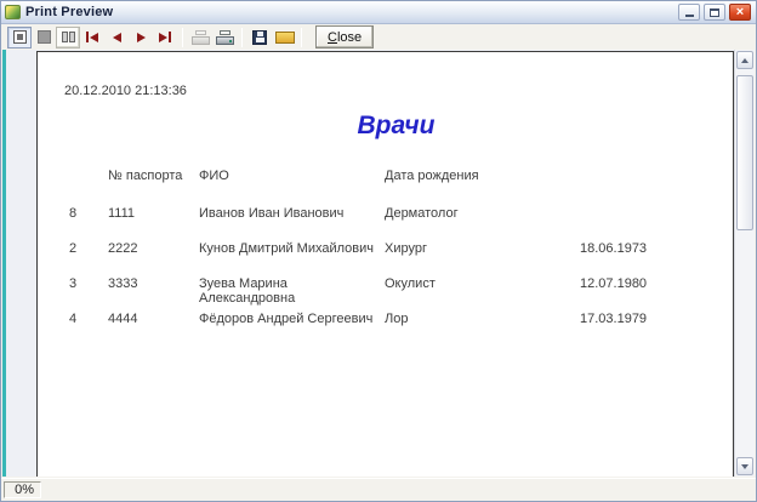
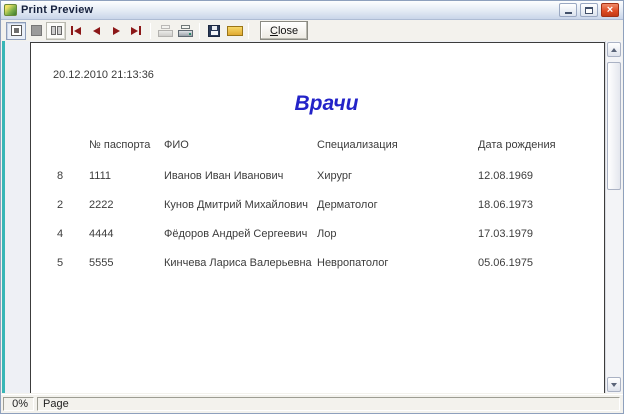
  Print Preview
  ×
  C
  lose
  20.12.2010 21:13:36
  Врачи
  № паспорта
  ФИО
+ Специализация
  Дата рождения
  8
  1111
  Иванов Иван Иванович
- Дерматолог
+ Хирург
+ 12.08.1969
  2
  2222
  Кунов Дмитрий Михайлович
- Хирург
+ Дерматолог
  18.06.1973
- 3
- 3333
- Зуева Марина Александровна
- Окулист
- 12.07.1980
  4
  4444
  Фёдоров Андрей Сергеевич
  Лор
  17.03.1979
+ 5
+ 5555
+ Кинчева Лариса Валерьевна
+ Невропатолог
+ 05.06.1975
  0%
+ Page
